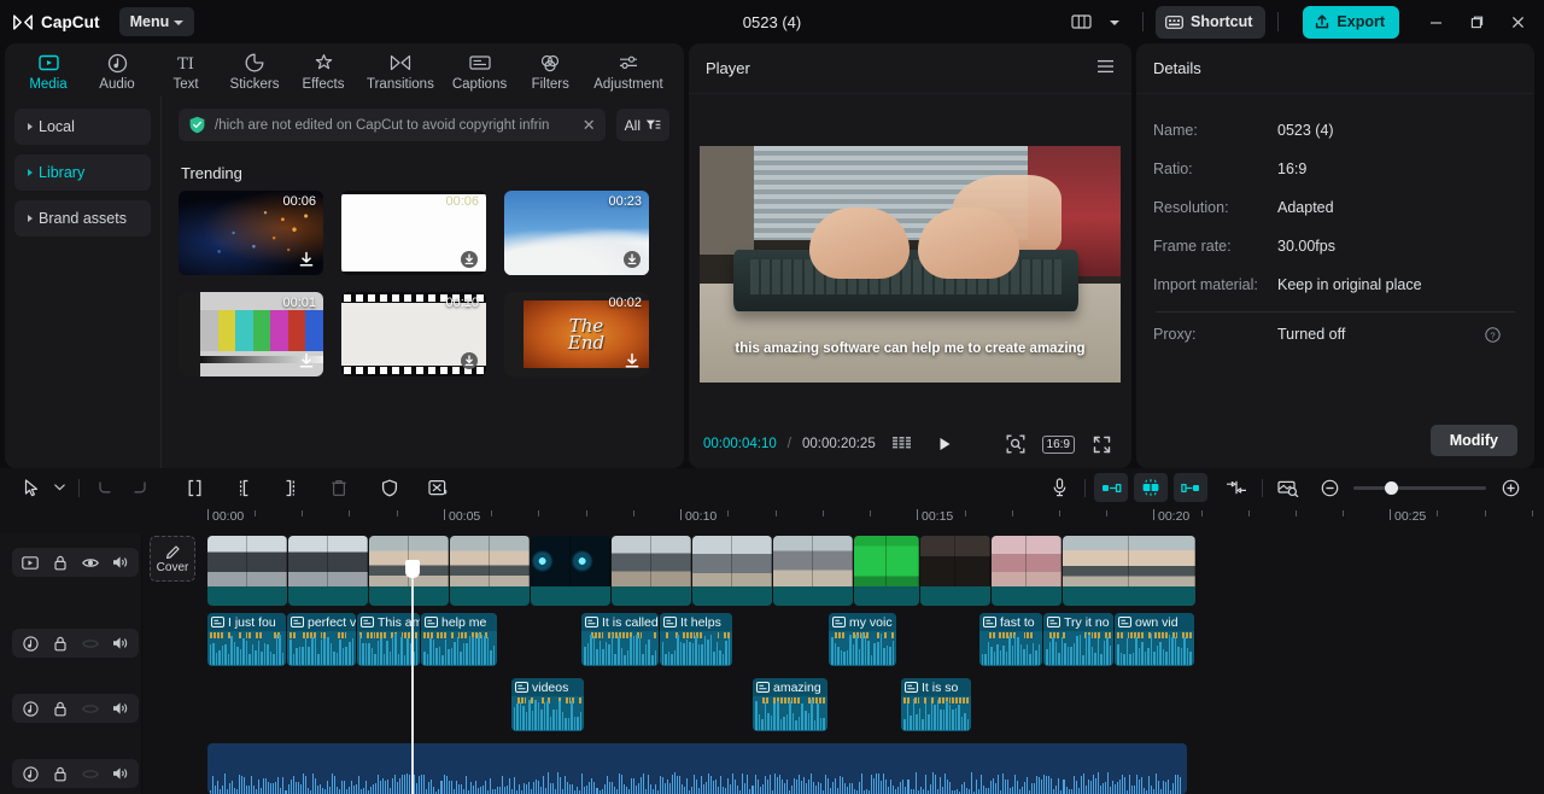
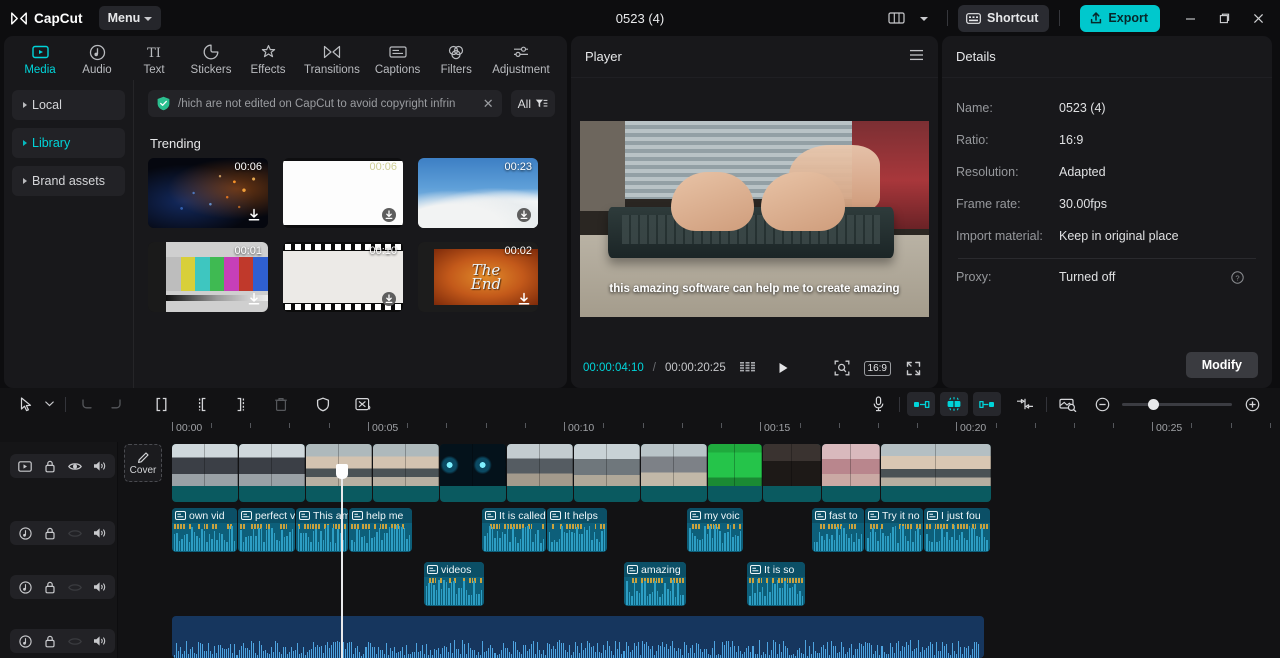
  CapCut
  Menu
  0523 (4)
  Shortcut
  Export
  Media
  Audio
  TI
  Text
  Stickers
  Effects
  Transitions
  Captions
  Filters
  Adjustment
  Local
  Library
  Brand assets
  /hich are not edited on CapCut to avoid copyright infrin
  ✕
  All
  Trending
  00:06
  00:06
  00:23
  00:01
  00:10
  The
  End
  00:02
  Player
  this amazing software can help me to create amazing
  00:00:04:10
  /
  00:00:20:25
  16:9
  Details
  Name:
  0523 (4)
  Ratio:
  16:9
  Resolution:
  Adapted
  Frame rate:
  30.00fps
  Import material:
  Keep in original place
  Proxy:
  Turned off
  ?
  Modify
  00:00
  00:05
  00:10
  00:15
  00:20
  00:25
  Cover
- I just fou
+ own vid
  perfect v
  This am
  help me
  It is called
  It helps
  my voic
  fast to
  Try it no
- own vid
+ I just fou
  videos
  amazing
  It is so
